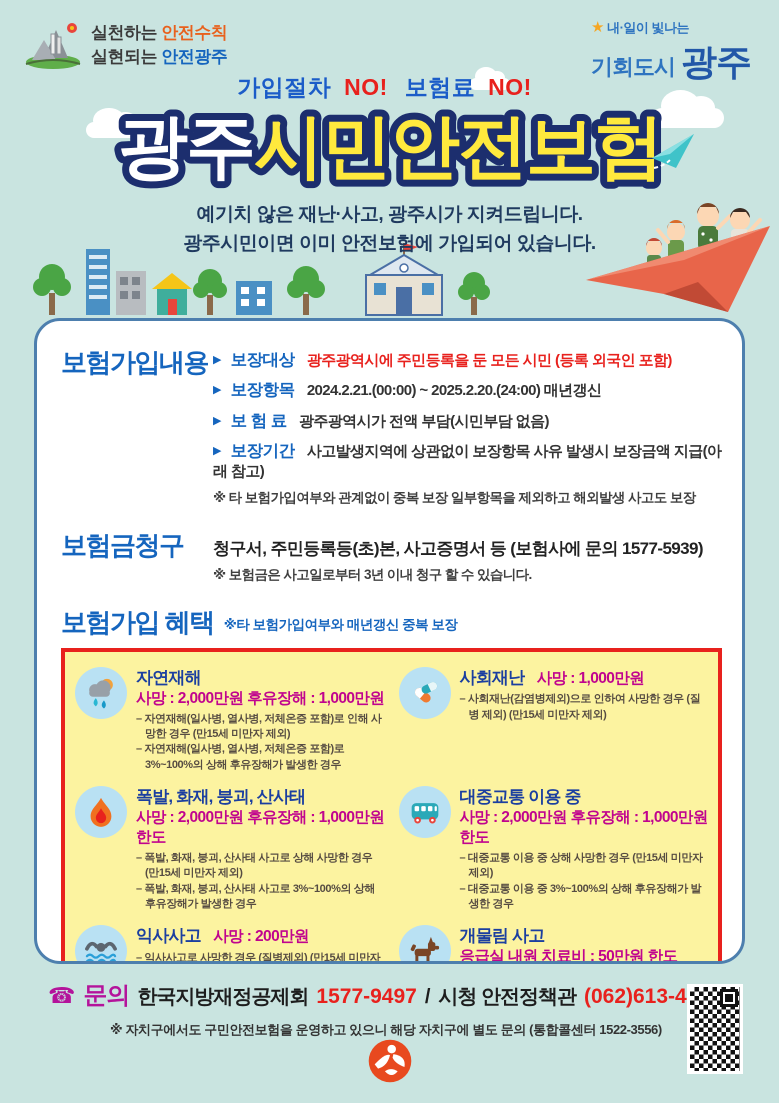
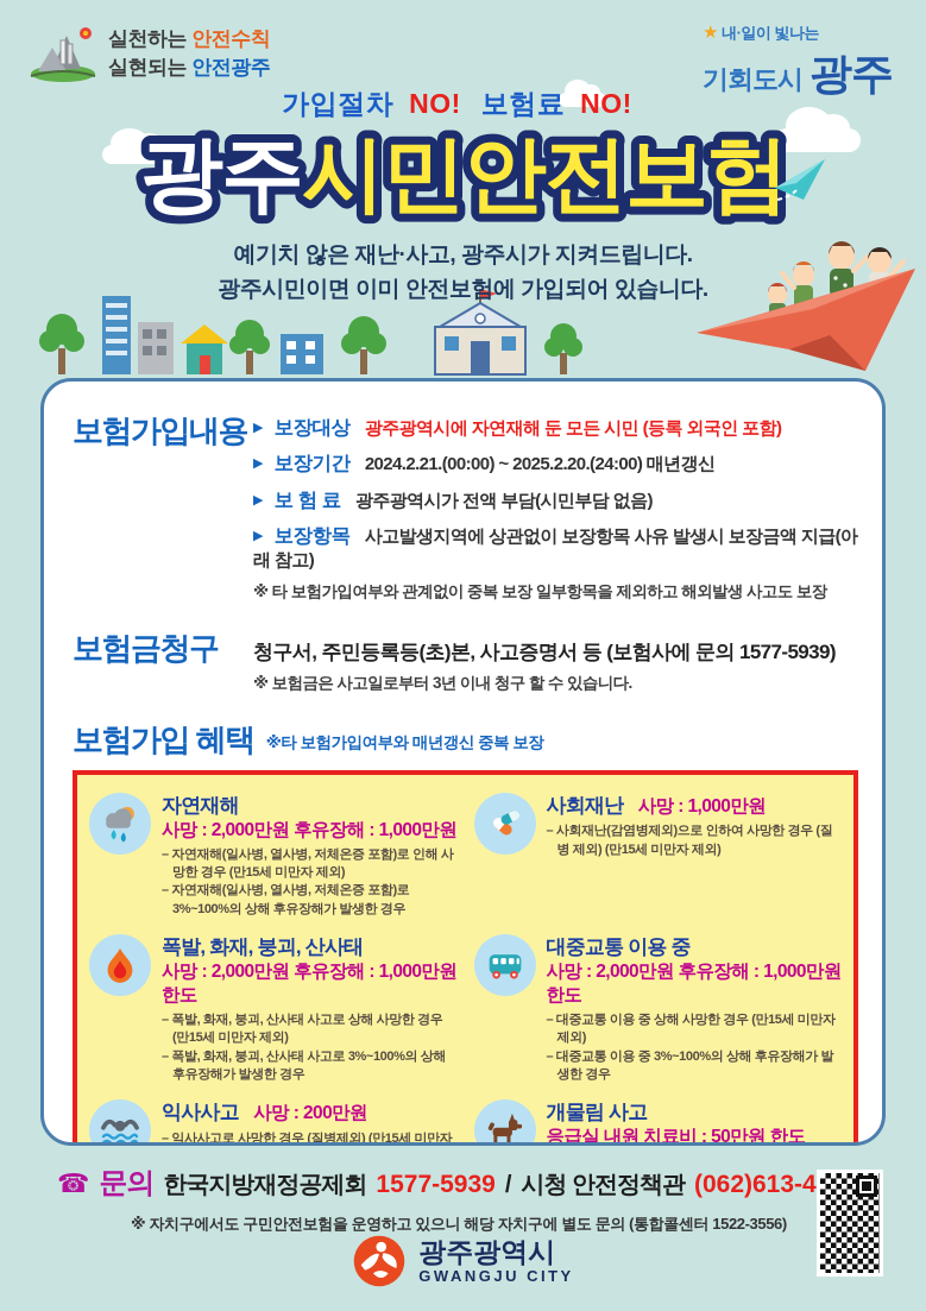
  실천하는 안전수칙
  실현되는 안전광주
  ★ 내·일이 빛나는
  기회도시
  광주
  가입절차 NO! 보험료 NO!
  광주시민안전보험
  예기치 않은 재난·사고, 광주시가 지켜드립니다.
  광주시민이면 이미 안전보험에 가입되어 있습니다.
  보험가입내용
- ▶ 보장대상 광주광역시에 주민등록을 둔 모든 시민 (등록 외국인 포함)
+ ▶ 보장대상 광주광역시에 자연재해 둔 모든 시민 (등록 외국인 포함)
- ▶ 보장항목 2024.2.21.(00:00) ~ 2025.2.20.(24:00) 매년갱신
+ ▶ 보장기간 2024.2.21.(00:00) ~ 2025.2.20.(24:00) 매년갱신
  ▶ 보 험 료 광주광역시가 전액 부담(시민부담 없음)
- ▶ 보장기간 사고발생지역에 상관없이 보장항목 사유 발생시 보장금액 지급(아래 참고)
+ ▶ 보장항목 사고발생지역에 상관없이 보장항목 사유 발생시 보장금액 지급(아래 참고)
  ※ 타 보험가입여부와 관계없이 중복 보장 일부항목을 제외하고 해외발생 사고도 보장
  보험금청구
  청구서, 주민등록등(초)본, 사고증명서 등 (보험사에 문의 1577-5939)
  ※ 보험금은 사고일로부터 3년 이내 청구 할 수 있습니다.
  보험가입 혜택
  ※타 보험가입여부와 매년갱신 중복 보장
  자연재해
  사망 : 2,000만원 후유장해 : 1,000만원
  – 자연재해(일사병, 열사병, 저체온증 포함)로 인해 사망한 경우 (만15세 미만자 제외)
  – 자연재해(일사병, 열사병, 저체온증 포함)로 3%~100%의 상해 후유장해가 발생한 경우
  사회재난 사망 : 1,000만원
  – 사회재난(감염병제외)으로 인하여 사망한 경우 (질병 제외) (만15세 미만자 제외)
  폭발, 화재, 붕괴, 산사태
  사망 : 2,000만원 후유장해 : 1,000만원 한도
  – 폭발, 화재, 붕괴, 산사태 사고로 상해 사망한 경우 (만15세 미만자 제외)
  – 폭발, 화재, 붕괴, 산사태 사고로 3%~100%의 상해 후유장해가 발생한 경우
  대중교통 이용 중
  사망 : 2,000만원 후유장해 : 1,000만원 한도
  – 대중교통 이용 중 상해 사망한 경우 (만15세 미만자 제외)
  – 대중교통 이용 중 3%~100%의 상해 후유장해가 발생한 경우
  익사사고 사망 : 200만원
  – 익사사고로 사망한 경우 (질병제외) (만15세 미만자
  개물림 사고
  응급실 내원 치료비 : 50만원 한도
  ☎
  문의
  한국지방재정공제회
- 1577-9497
+ 1577-5939
  /
  시청 안전정책관
  (062)613-4
  ※ 자치구에서도 구민안전보험을 운영하고 있으니 해당 자치구에 별도 문의 (통합콜센터 1522-3556)
+ 광주광역시
+ GWANGJU CITY
